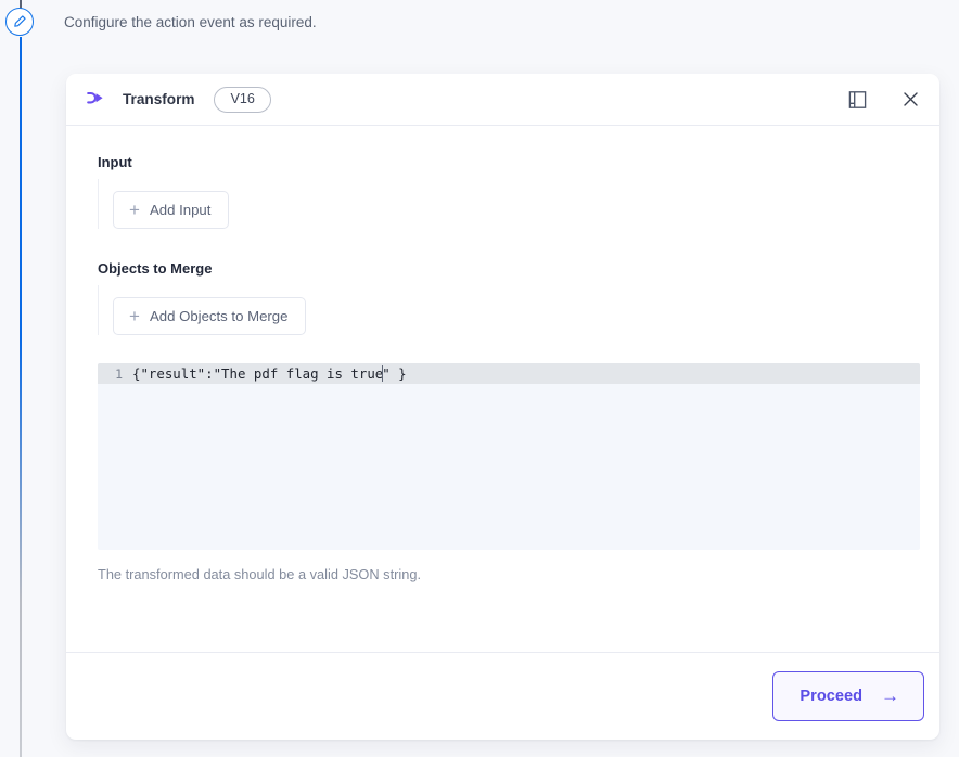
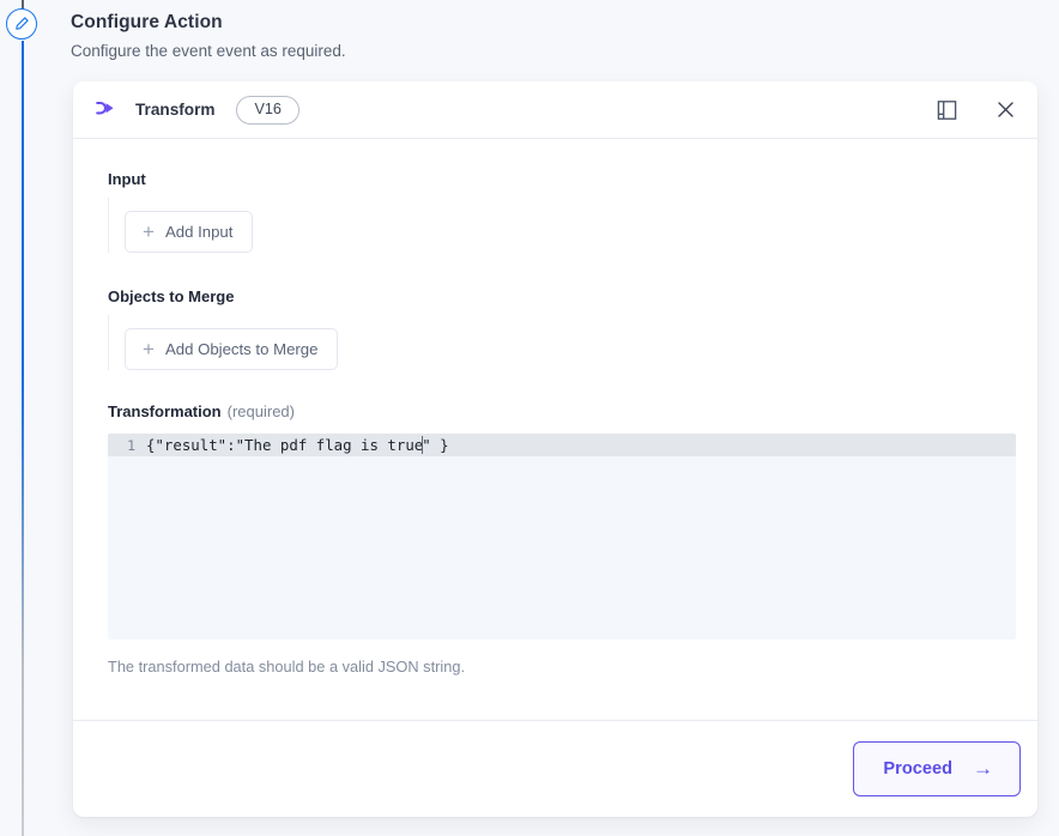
+ Configure Action
- Configure the action event as required.
+ Configure the event event as required.
  Transform
  V16
  Input
  +
  Add Input
  Objects to Merge
  +
  Add Objects to Merge
+ Transformation (required)
  1
  {"result":"The pdf flag is true" }
  The transformed data should be a valid JSON string.
  Proceed
  →
